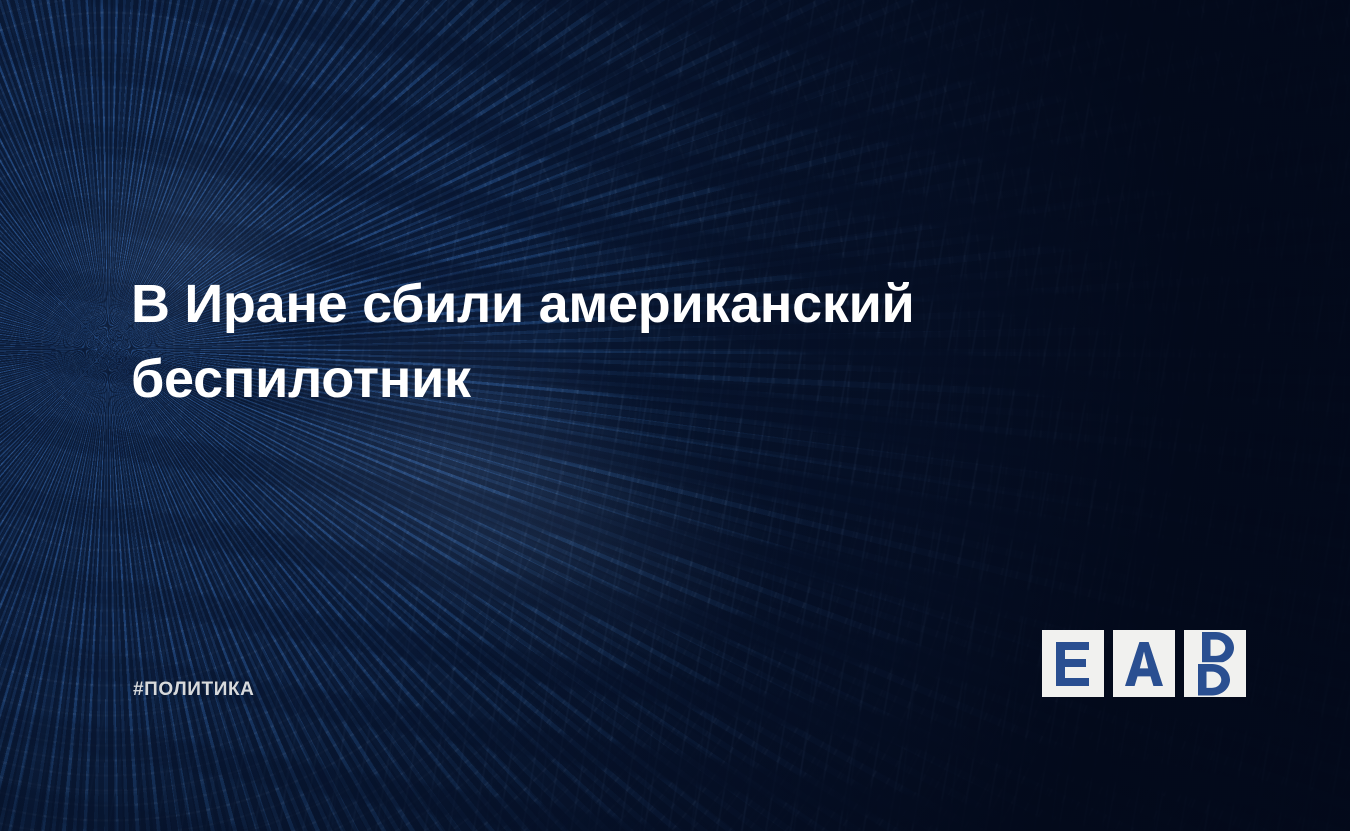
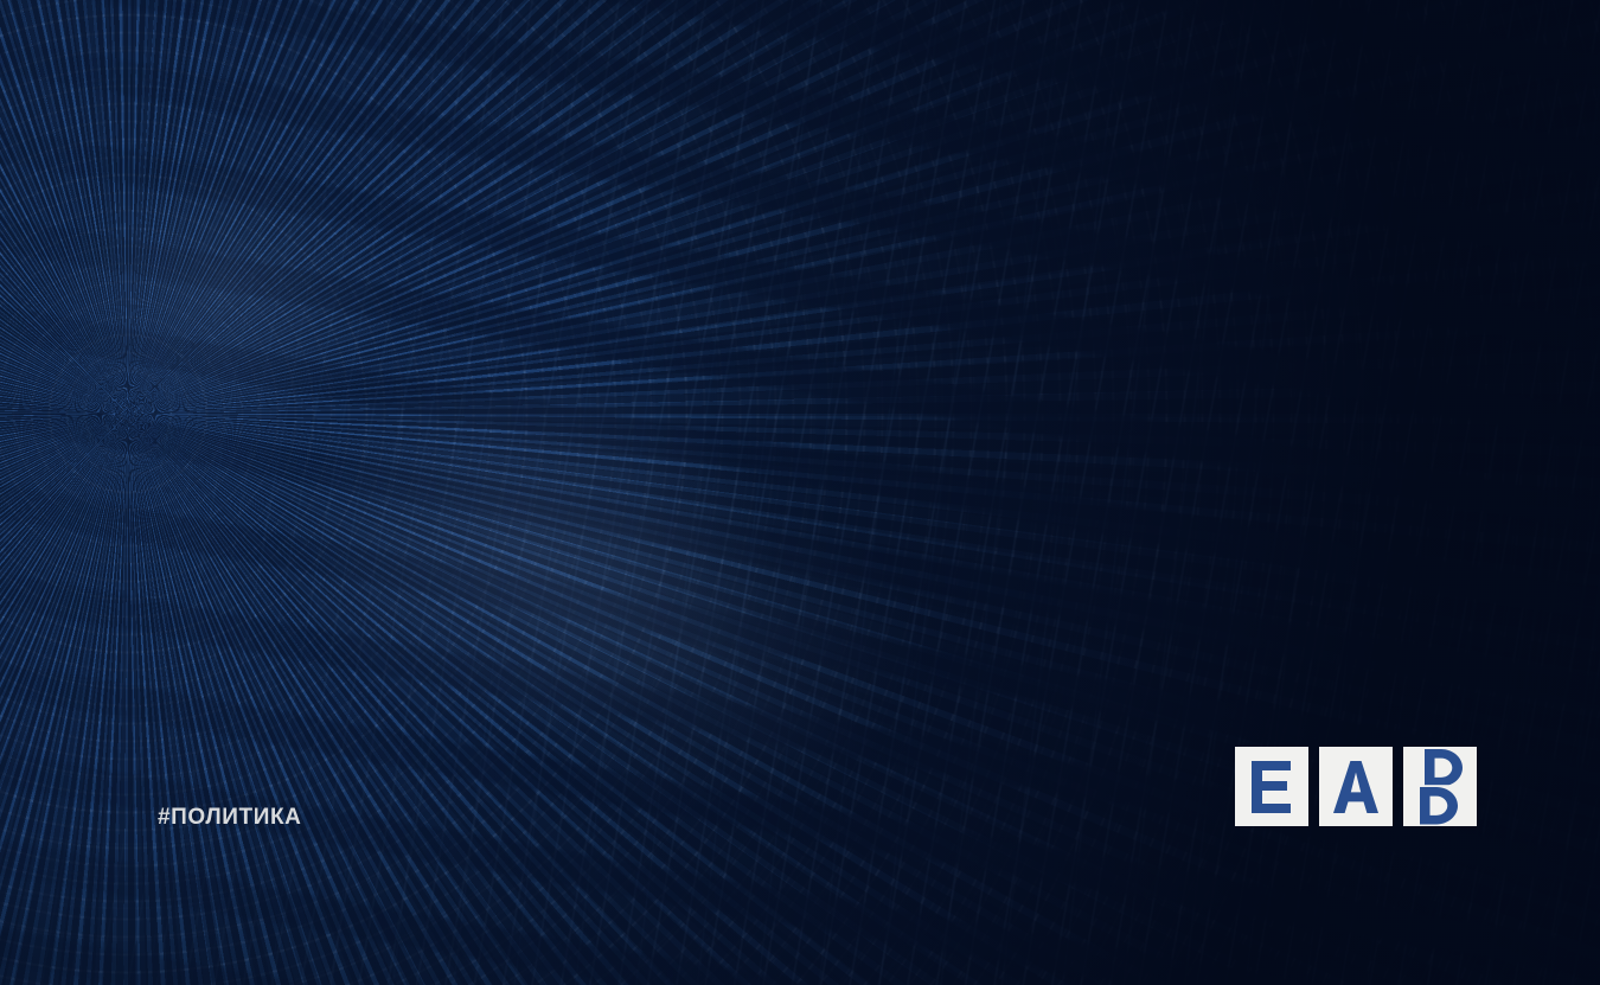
- В Иране сбили американский беспилотник
  #ПОЛИТИКА
